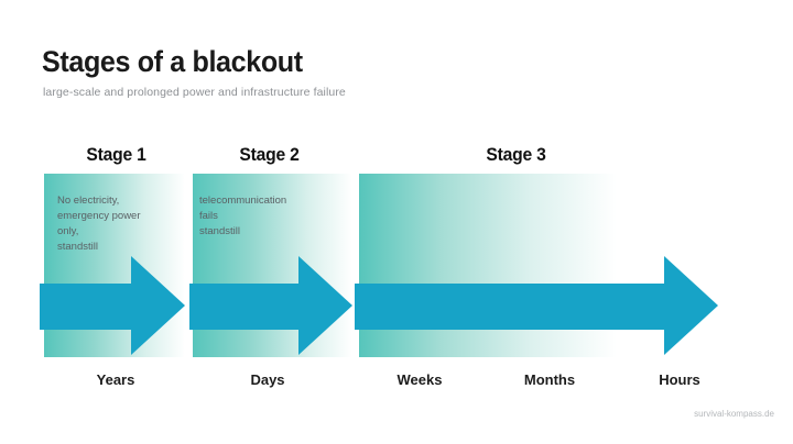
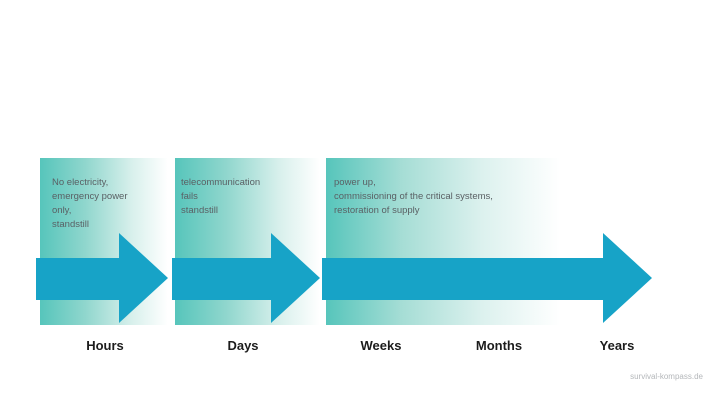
- Stages of a blackout
- large-scale and prolonged power and infrastructure failure
- Stage 1
- Stage 2
- Stage 3
  No electricity,
  emergency power
  only,
  standstill
  telecommunication
  fails
  standstill
+ power up,
+ commissioning of the critical systems,
+ restoration of supply
- Years
+ Hours
  Days
  Weeks
  Months
- Hours
+ Years
  survival-kompass.de
